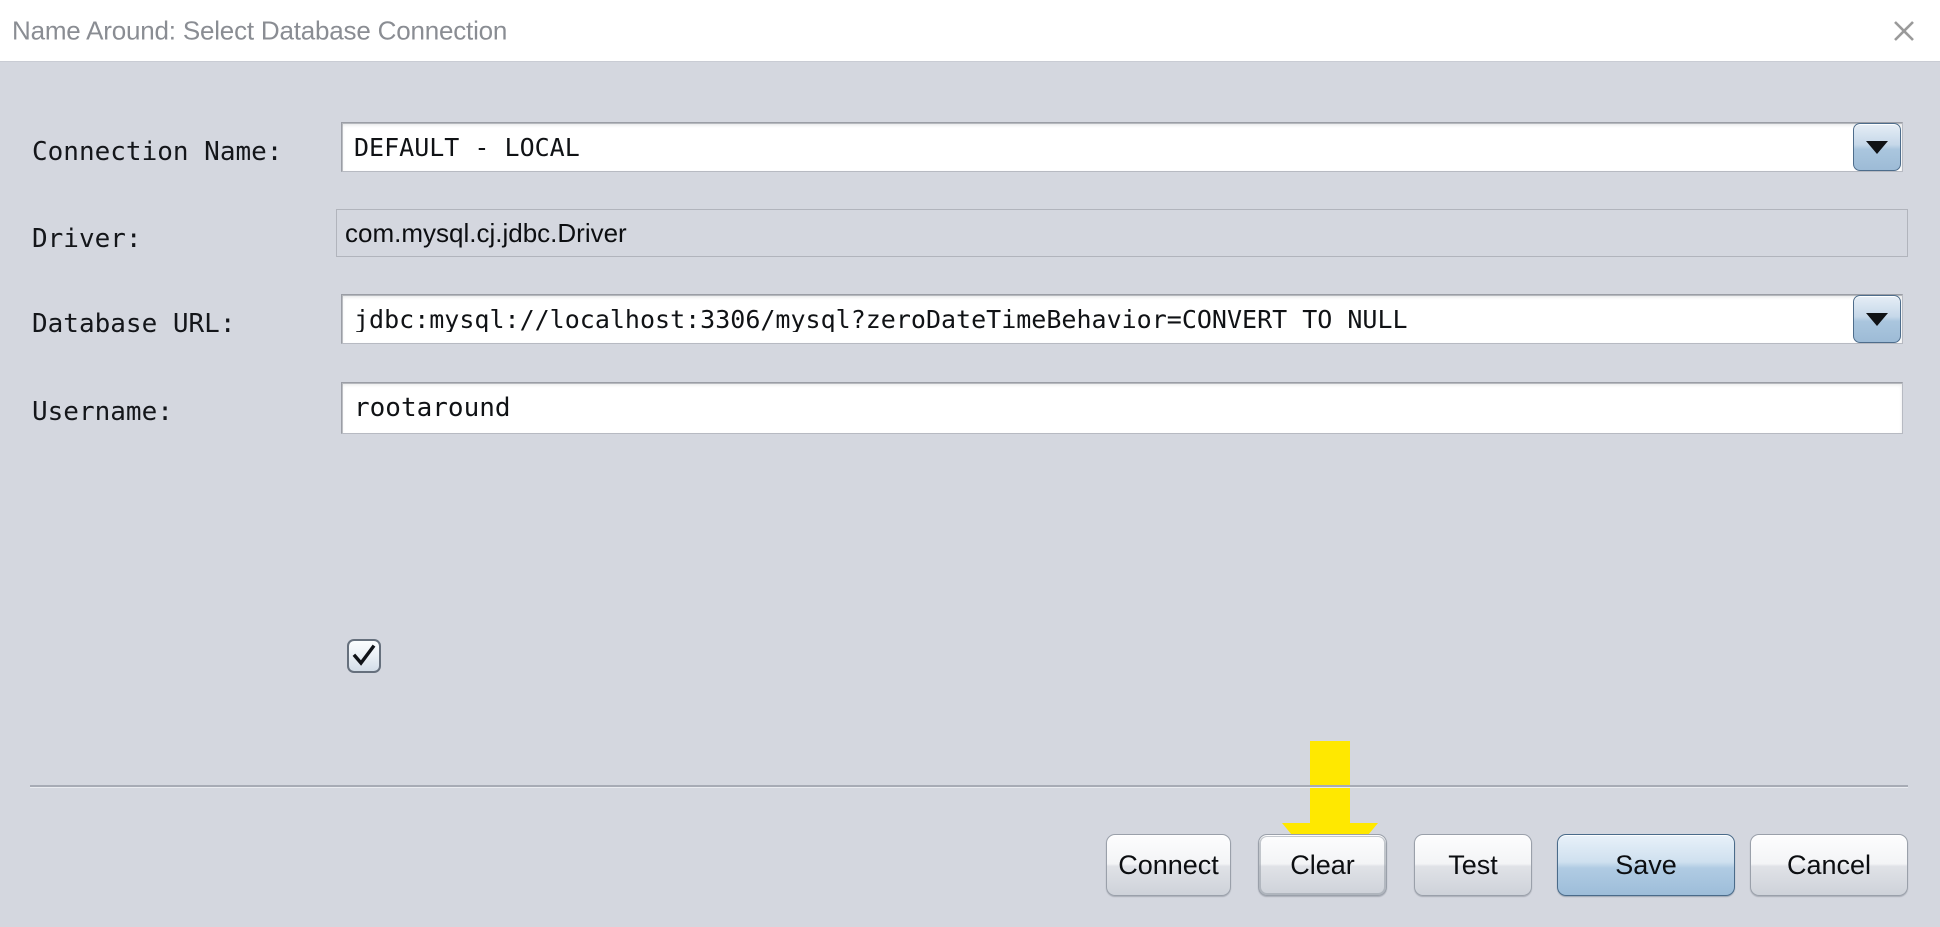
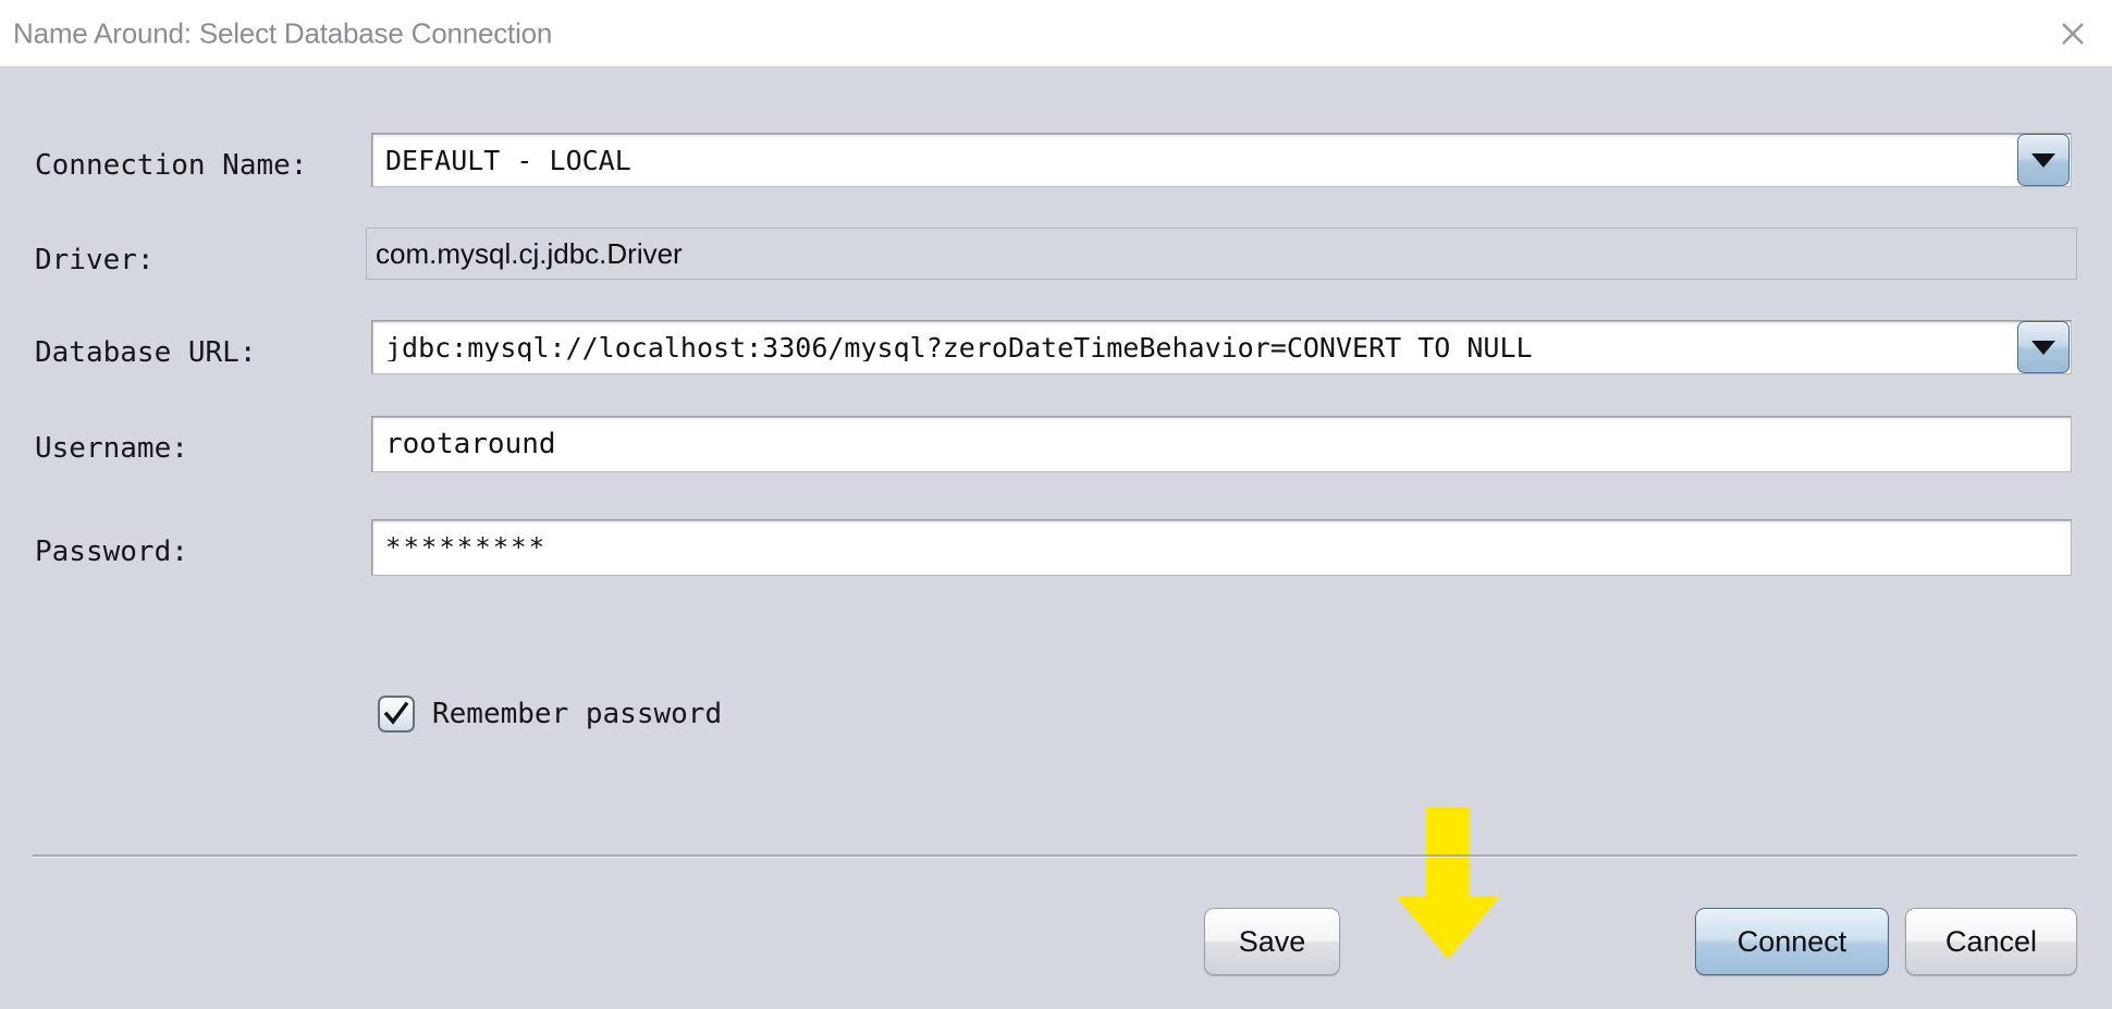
  Name Around: Select Database Connection
  Connection Name:
  DEFAULT - LOCAL
  Driver:
  com.mysql.cj.jdbc.Driver
  Database URL:
  jdbc:mysql://localhost:3306/mysql?zeroDateTimeBehavior=CONVERT_TO_NULL
  Username:
  rootaround
+ Password:
+ *********
+ Remember password
- Connect
+ Save
- Clear
- Test
- Save
+ Connect
  Cancel
